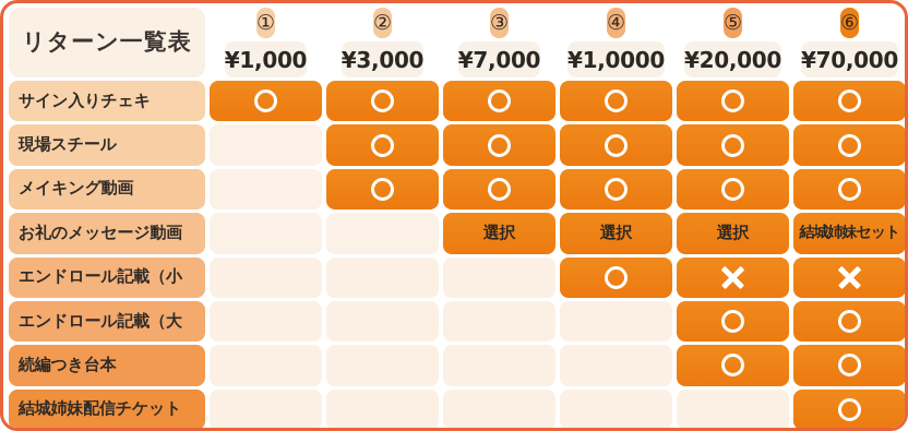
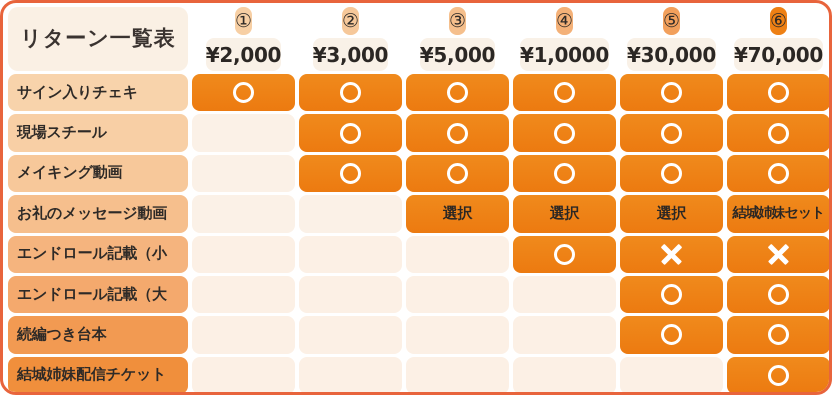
  リターン一覧表
  ①
- ¥1,000
+ ¥2,000
  ②
  ¥3,000
  ③
- ¥7,000
+ ¥5,000
  ④
  ¥1,0000
  ⑤
- ¥20,000
+ ¥30,000
  ⑥
  ¥70,000
  サイン入りチェキ
  現場スチール
  メイキング動画
  お礼のメッセージ動画
  選択
  選択
  選択
  結城姉妹セット
  エンドロール記載（小
  エンドロール記載（大
  続編つき台本
  結城姉妹配信チケット
